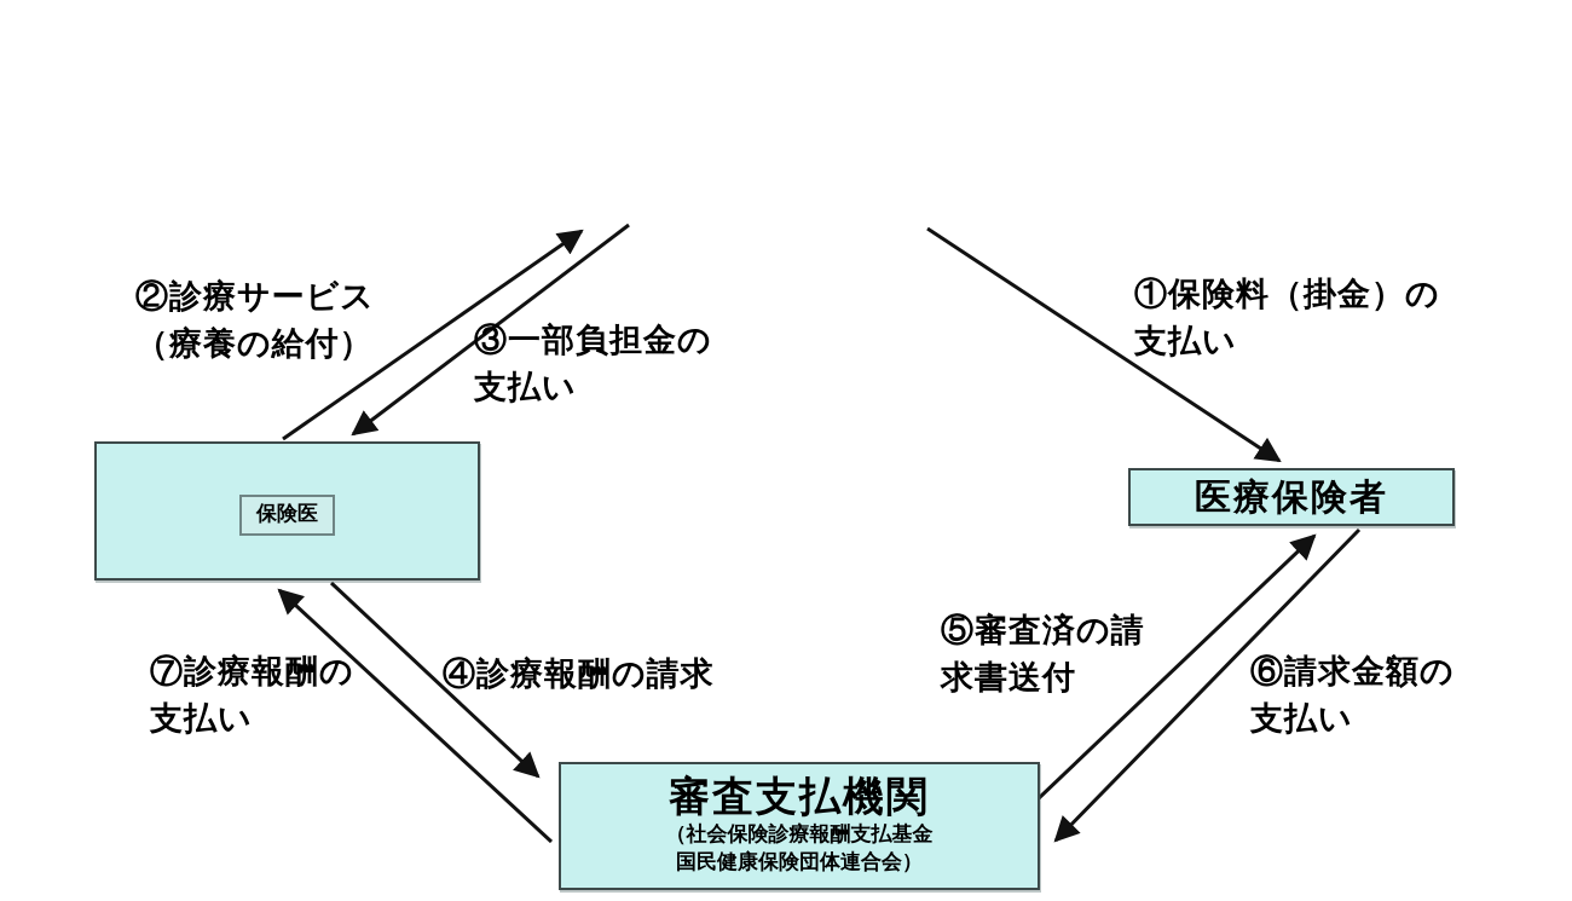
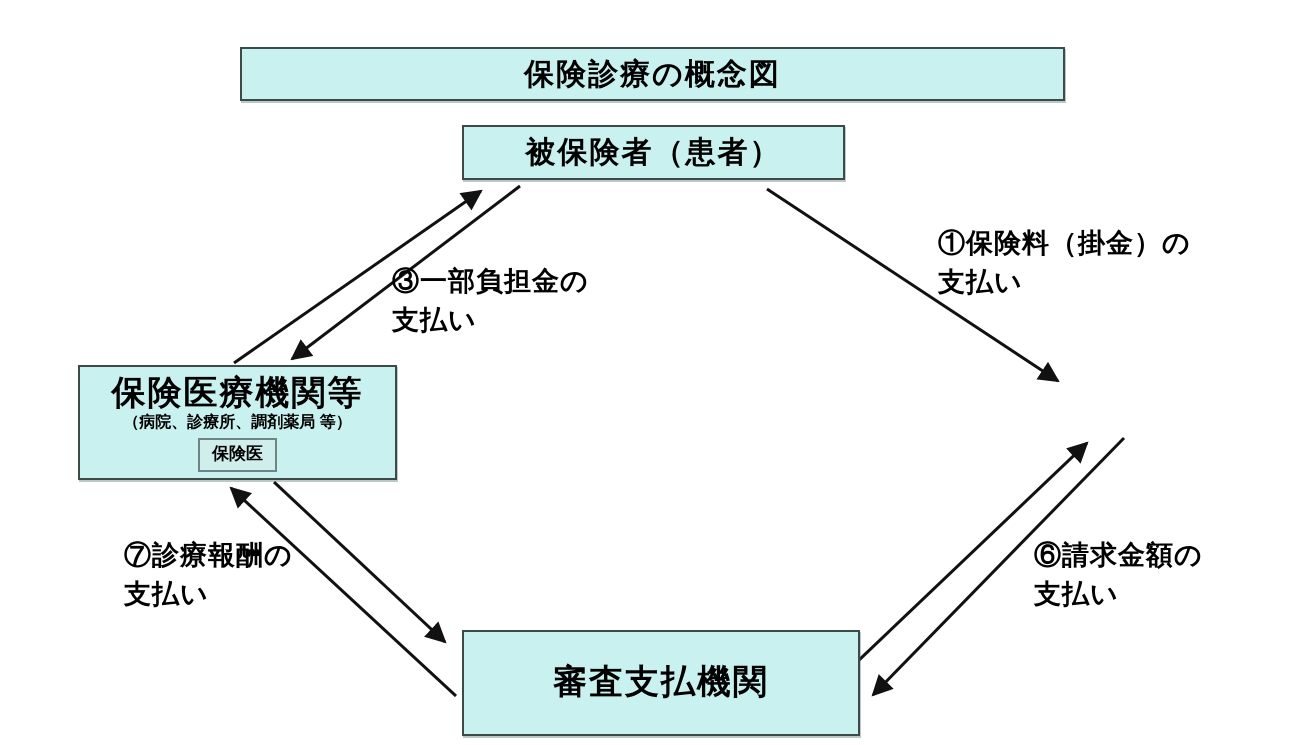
+ 保険診療の概念図
+ 被保険者（患者）
+ 保険医療機関等
+ （病院、診療所、調剤薬局 等）
  保険医
- 医療保険者
  審査支払機関
- （社会保険診療報酬支払基金
- 国民健康保険団体連合会）
  ①保険料（掛金）の
  支払い
- ②診療サービス
- （療養の給付）
  ③一部負担金の
  支払い
- ④診療報酬の請求
- ⑤審査済の請
- 求書送付
  ⑥請求金額の
  支払い
  ⑦診療報酬の
  支払い
